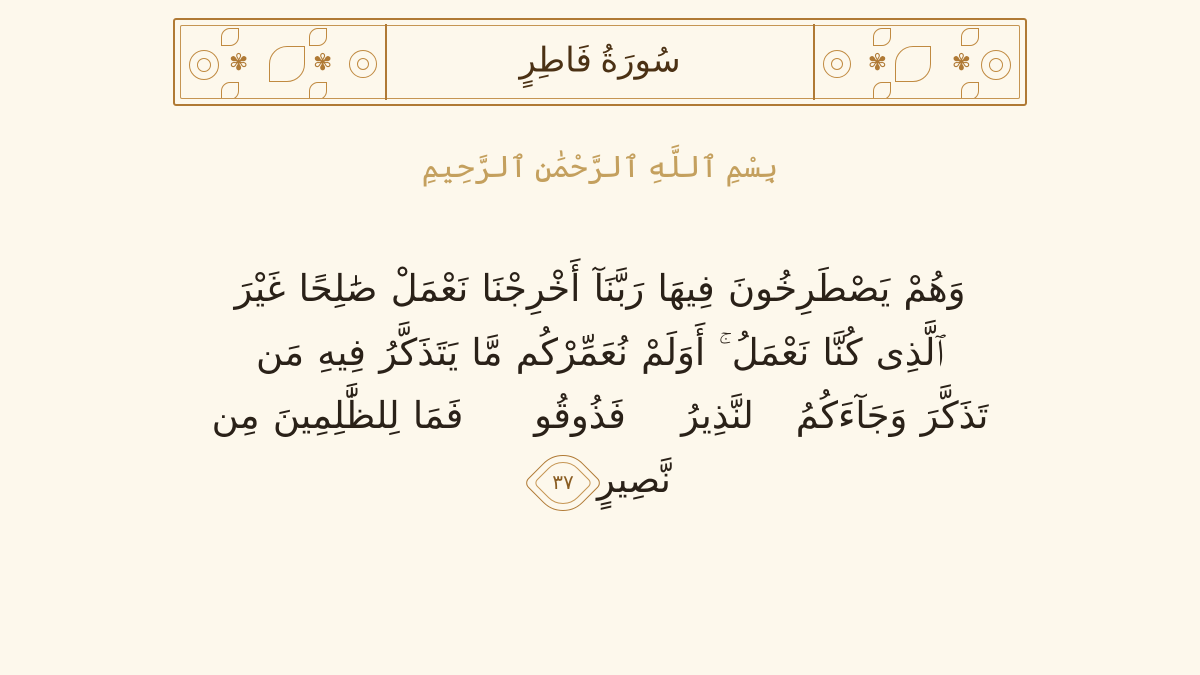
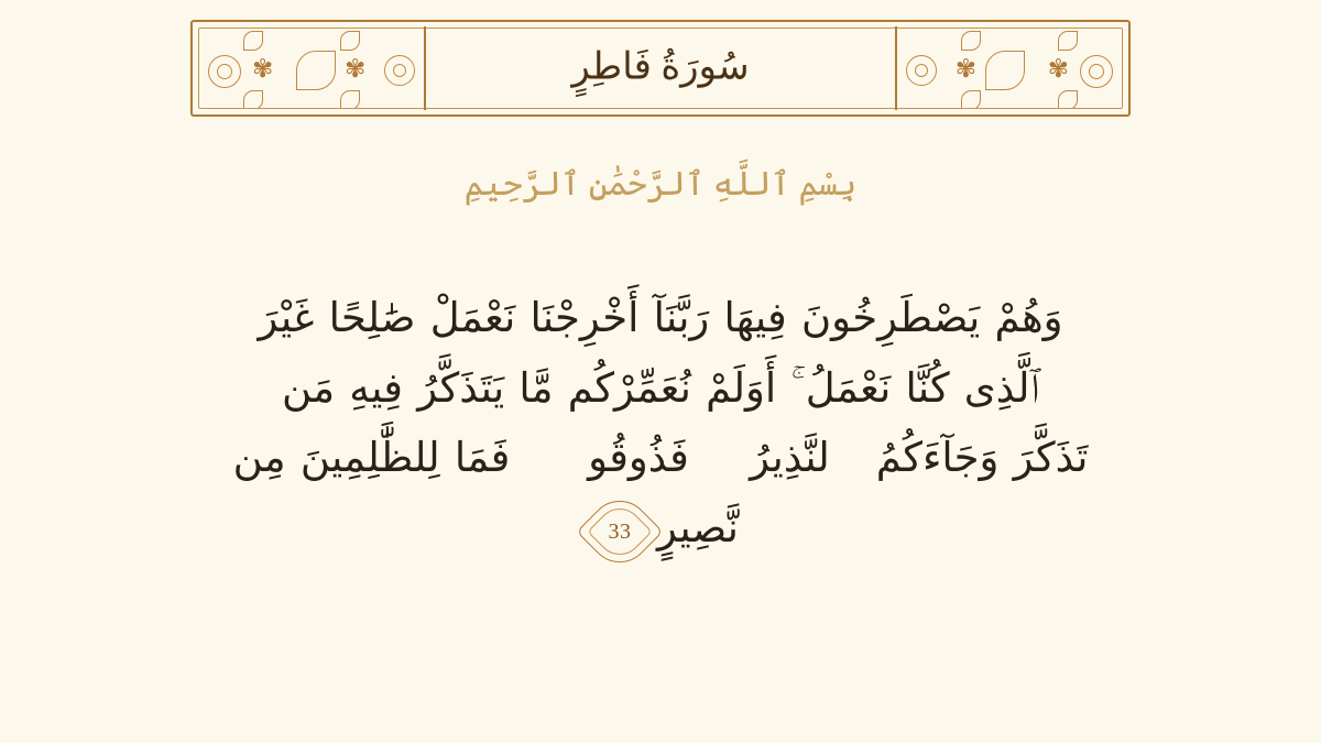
  ✾
  ✾
  ✾
  ✾
  سُورَةُ فَاطِرٍ
  بِسْمِ ٱللَّهِ ٱلرَّحْمَٰنِ ٱلرَّحِيمِ
  وَهُمْ يَصْطَرِخُونَ فِيهَا رَبَّنَآ أَخْرِجْنَا نَعْمَلْ صَٰلِحًا غَيْرَ
  ٱلَّذِى كُنَّا نَعْمَلُ ۚ أَوَلَمْ نُعَمِّرْكُم مَّا يَتَذَكَّرُ فِيهِ مَن
  تَذَكَّرَ وَجَآءَكُمُلنَّذِيرُ ۖ فَذُوقُوا۟ فَمَا لِلظَّٰلِمِينَ مِن
  نَّصِيرٍ
- ٣٧
+ 33
